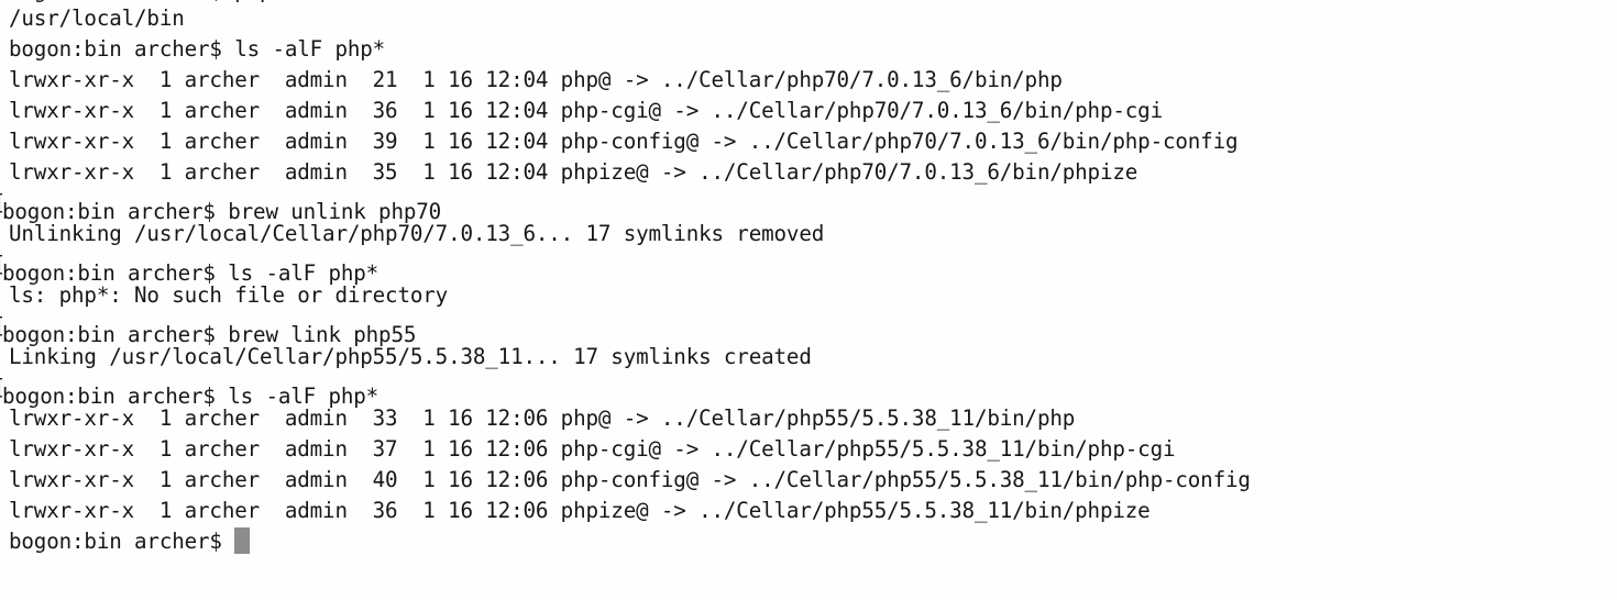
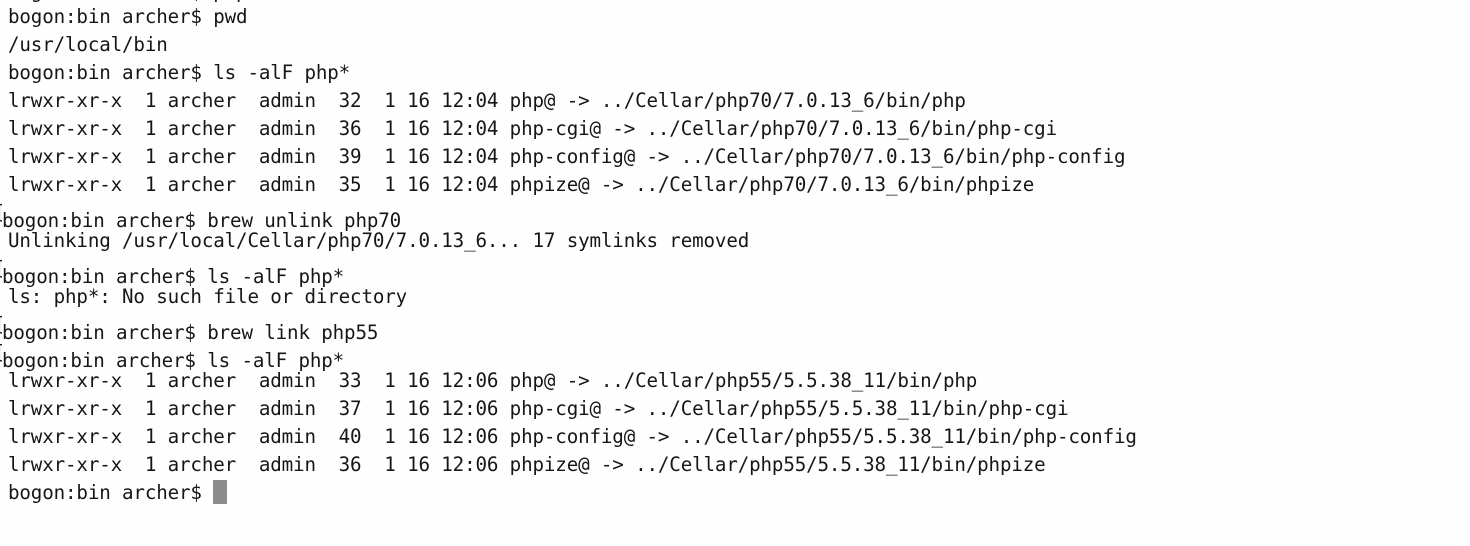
+ bogon:bin archer$ pwd
  /usr/local/bin
  bogon:bin archer$ ls -alF php*
- lrwxr-xr-x 1 archer admin 21 1 16 12:04 php@ -> ../Cellar/php70/7.0.13_6/bin/php
+ lrwxr-xr-x 1 archer admin 32 1 16 12:04 php@ -> ../Cellar/php70/7.0.13_6/bin/php
  lrwxr-xr-x 1 archer admin 36 1 16 12:04 php-cgi@ -> ../Cellar/php70/7.0.13_6/bin/php-cgi
  lrwxr-xr-x 1 archer admin 39 1 16 12:04 php-config@ -> ../Cellar/php70/7.0.13_6/bin/php-config
  lrwxr-xr-x 1 archer admin 35 1 16 12:04 phpize@ -> ../Cellar/php70/7.0.13_6/bin/phpize
  bogon:bin archer$ brew unlink php70
  Unlinking /usr/local/Cellar/php70/7.0.13_6... 17 symlinks removed
  bogon:bin archer$ ls -alF php*
  ls: php*: No such file or directory
  bogon:bin archer$ brew link php55
- Linking /usr/local/Cellar/php55/5.5.38_11... 17 symlinks created
  bogon:bin archer$ ls -alF php*
  lrwxr-xr-x 1 archer admin 33 1 16 12:06 php@ -> ../Cellar/php55/5.5.38_11/bin/php
  lrwxr-xr-x 1 archer admin 37 1 16 12:06 php-cgi@ -> ../Cellar/php55/5.5.38_11/bin/php-cgi
  lrwxr-xr-x 1 archer admin 40 1 16 12:06 php-config@ -> ../Cellar/php55/5.5.38_11/bin/php-config
  lrwxr-xr-x 1 archer admin 36 1 16 12:06 phpize@ -> ../Cellar/php55/5.5.38_11/bin/phpize
  bogon:bin archer$
